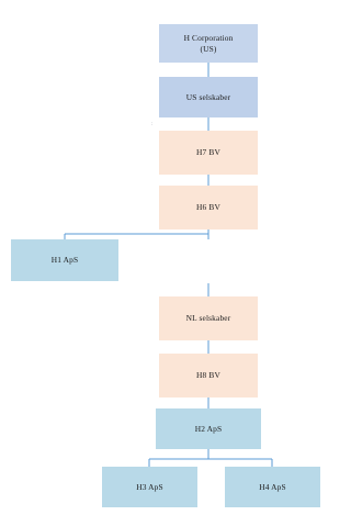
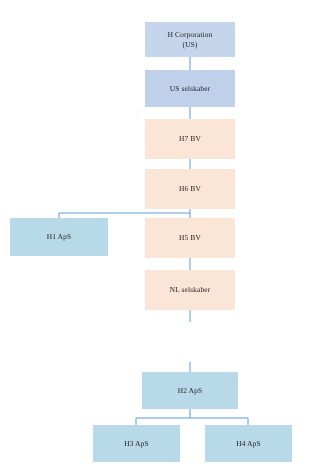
  H Corporation
  (US)
  US selskaber
  H7 BV
  H6 BV
  H1 ApS
+ H5 BV
  NL selskaber
- H8 BV
  H2 ApS
  H3 ApS
  H4 ApS
